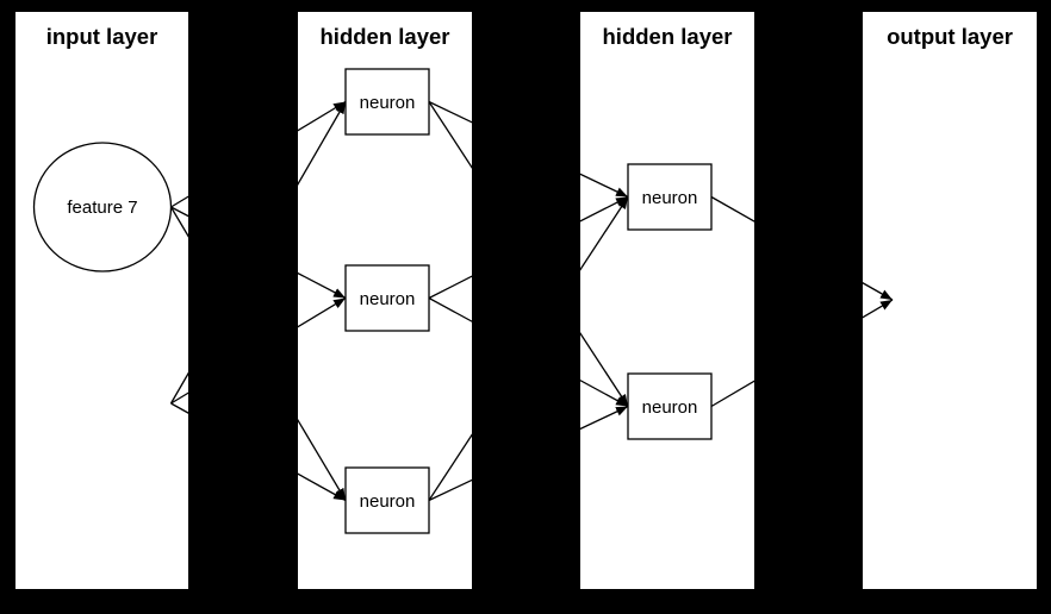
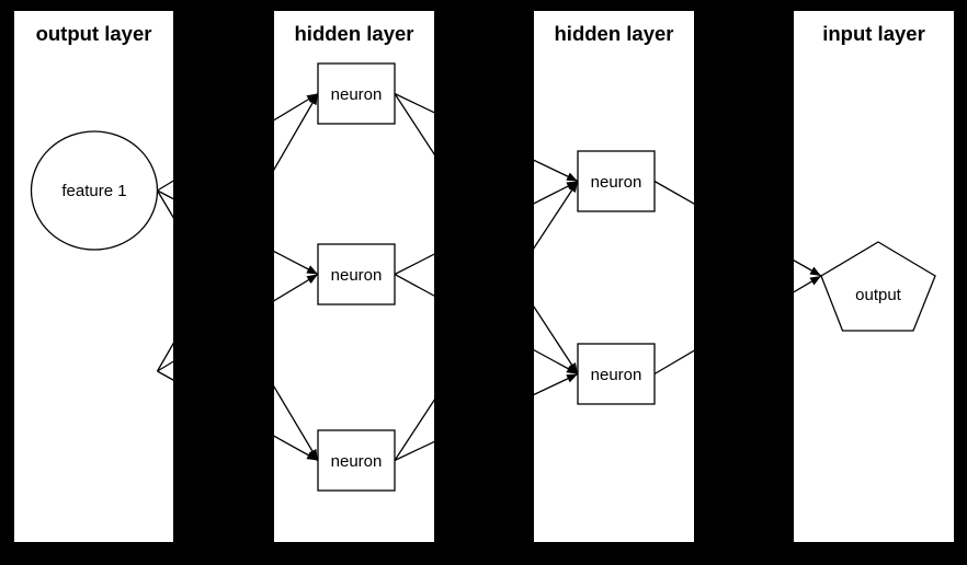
- input layer
+ output layer
  hidden layer
  hidden layer
- output layer
+ input layer
- feature 7
+ feature 1
  neuron
  neuron
  neuron
  neuron
  neuron
+ output
